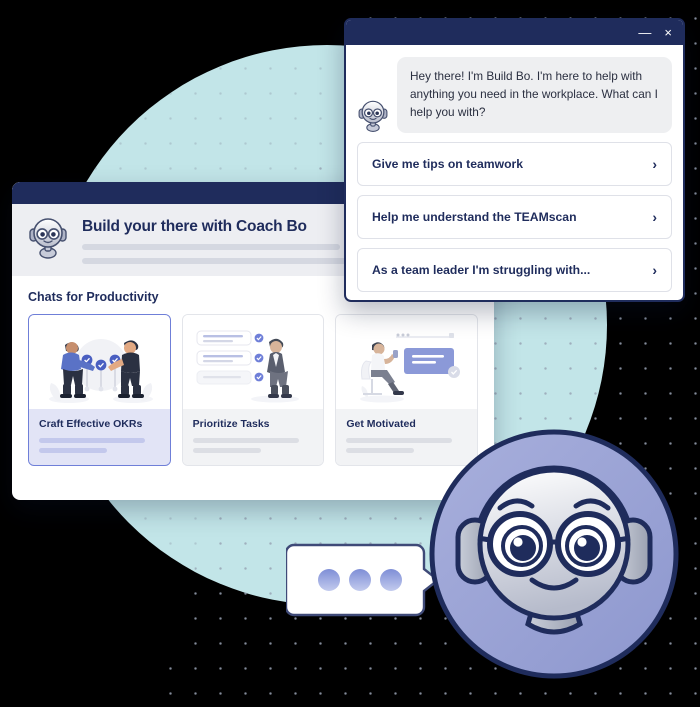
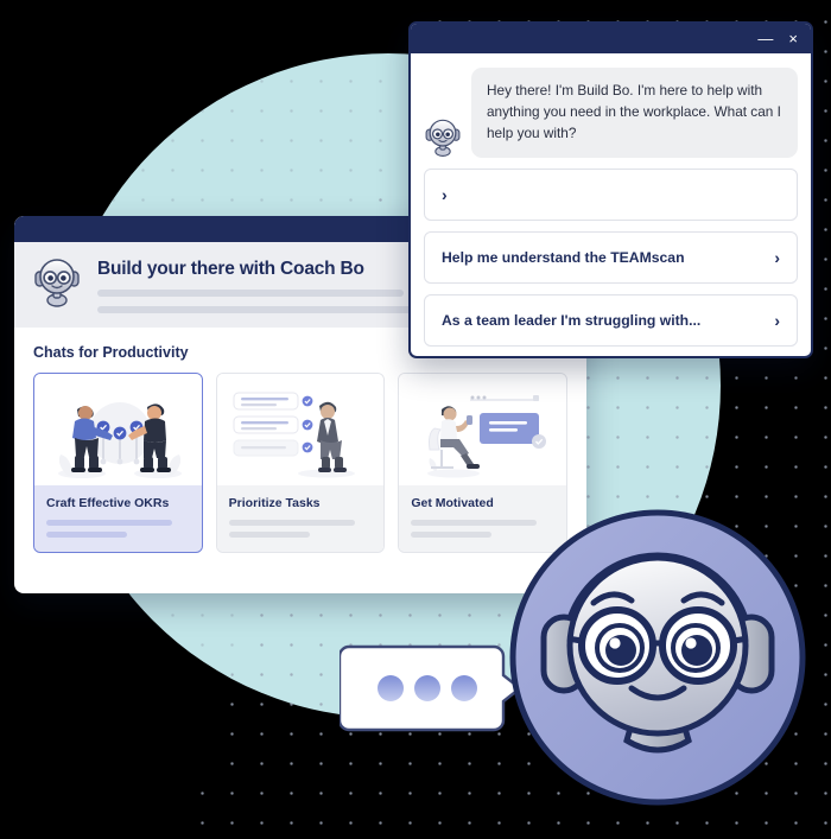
  Build your there with Coach Bo
  Chats for Productivity
  Craft Effective OKRs
  Prioritize Tasks
  Get Motivated
  —
  ×
  Hey there! I'm Build Bo. I'm here to help with anything you need in the workplace. What can I help you with?
- Give me tips on teamwork
  ›
  Help me understand the TEAMscan
  ›
  As a team leader I'm struggling with...
  ›
